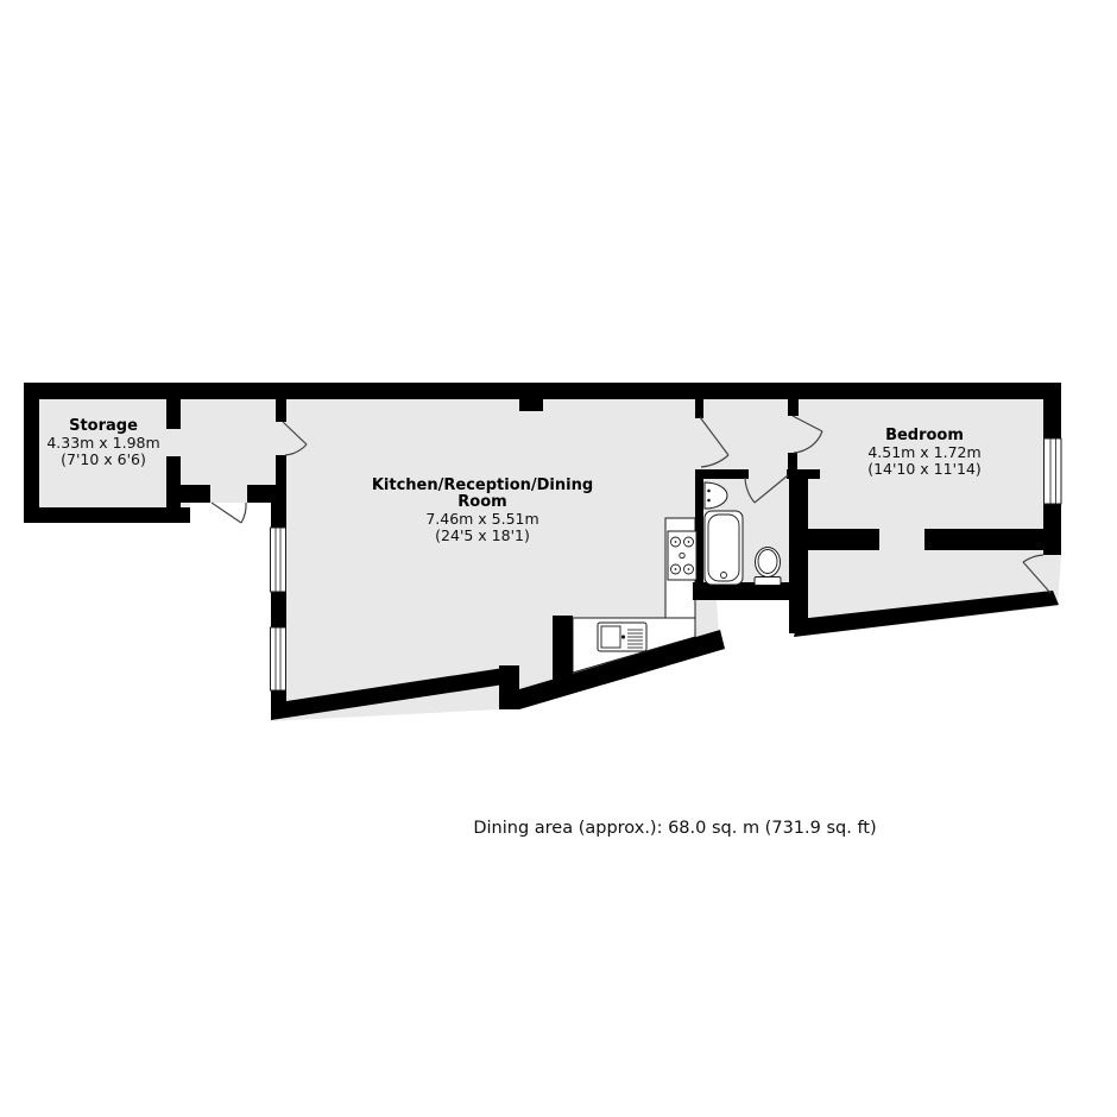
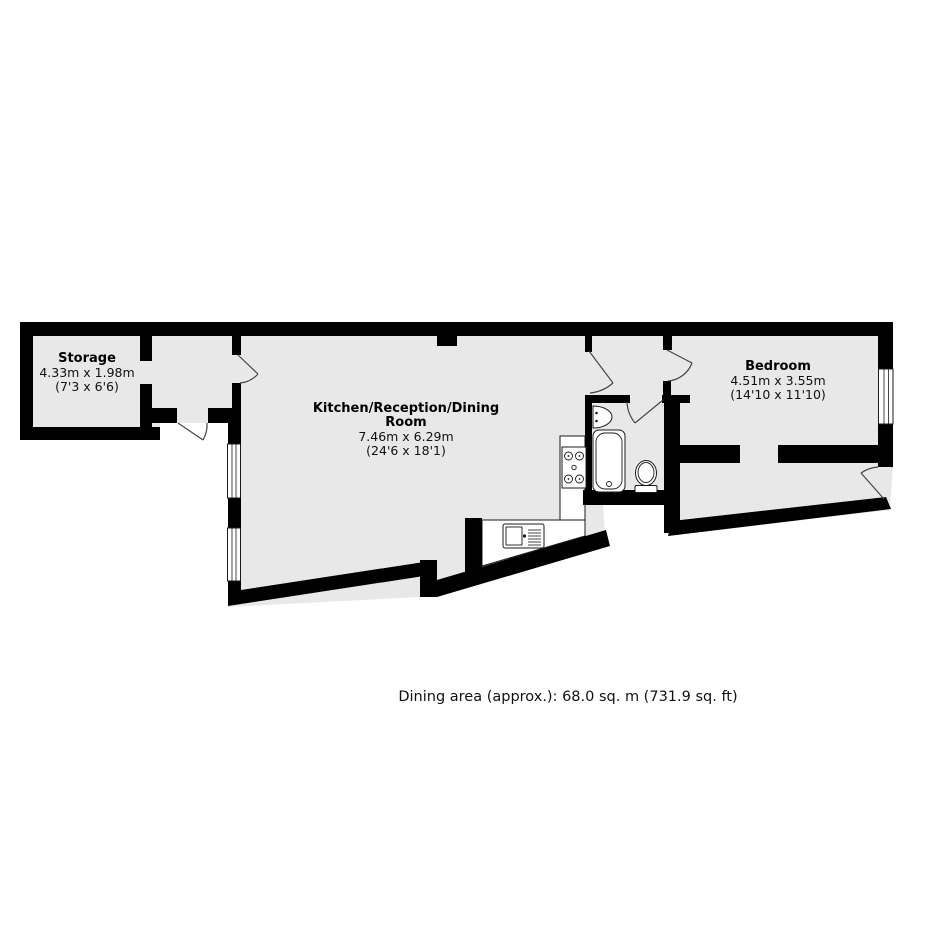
  Storage
  4.33m x 1.98m
- (7'10 x 6'6)
+ (7'3 x 6'6)
  Kitchen/Reception/Dining
  Room
- 7.46m x 5.51m
+ 7.46m x 6.29m
- (24'5 x 18'1)
+ (24'6 x 18'1)
  Bedroom
- 4.51m x 1.72m
+ 4.51m x 3.55m
- (14'10 x 11'14)
+ (14'10 x 11'10)
  Dining area (approx.): 68.0 sq. m (731.9 sq. ft)
